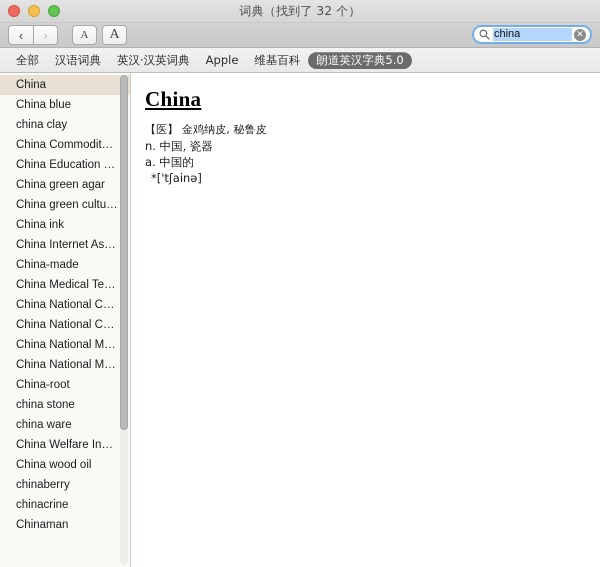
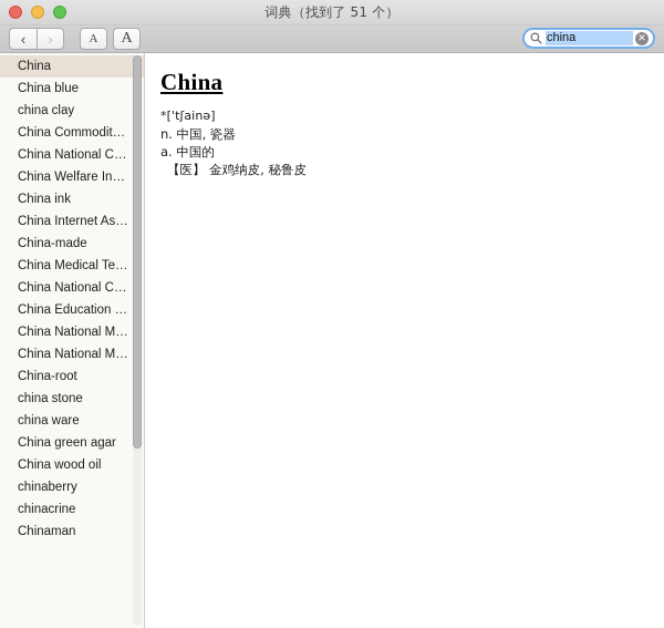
- 词典（找到了 32 个）
+ 词典（找到了 51 个）
  ‹
  ›
  A
  A
  china
  ✕
- 全部
- 汉语词典
- 英汉·汉英词典
- Apple
- 维基百科
- 朗道英汉字典5.0
  China
  China blue
  china clay
  China Commodity I
- China Education a…
+ China National Co…
- China green agar
+ China Welfare Insti…
- China green cultur…
  China ink
  China Internet Ass…
  China-made
  China Medical Team
  China National Ch…
- China National Co…
+ China Education a…
  China National Ma…
  China National Ma…
  China-root
  china stone
  china ware
- China Welfare Insti…
+ China green agar
  China wood oil
  chinaberry
  chinacrine
  Chinaman
  China
- 【医】 金鸡纳皮, 秘鲁皮
+ *['tʃainə]
  n. 中国, 瓷器
  a. 中国的
- *['tʃainə]
+ 【医】 金鸡纳皮, 秘鲁皮
